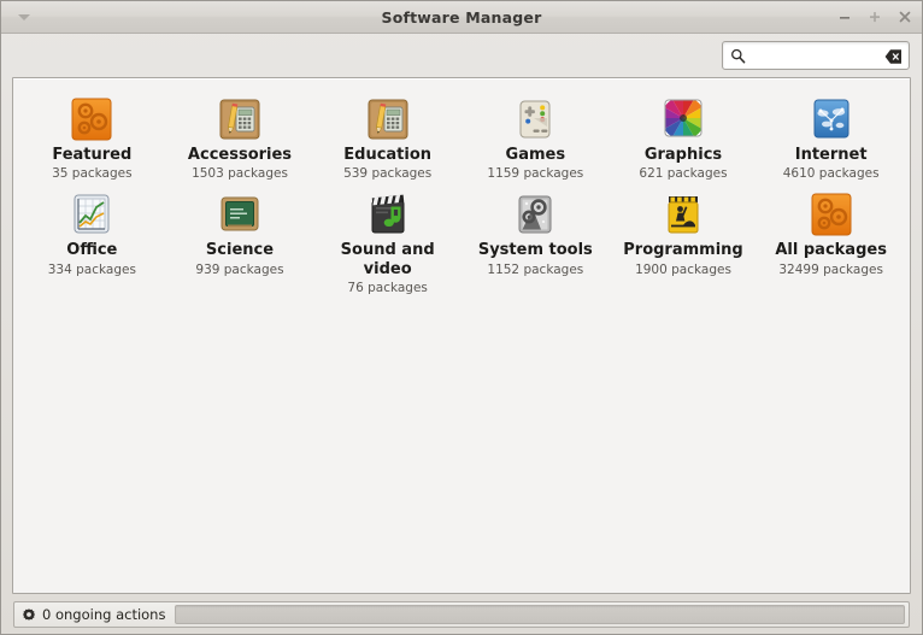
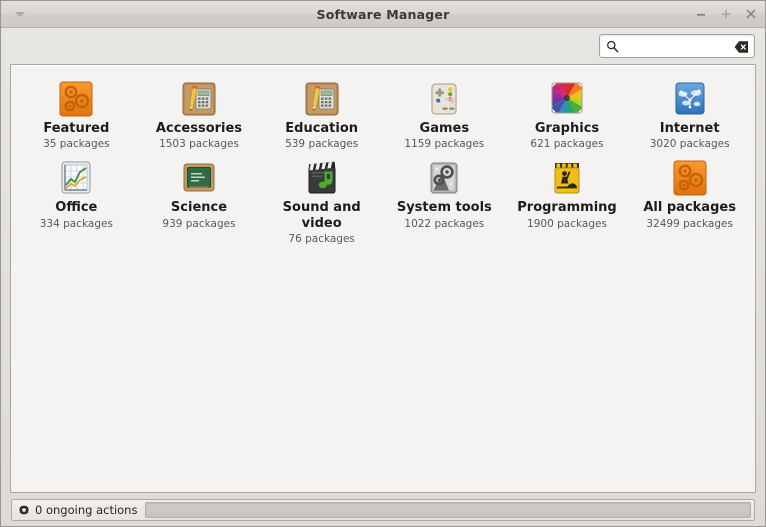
  Software Manager
  Featured
  35 packages
  Accessories
  1503 packages
  Education
  539 packages
  Games
  1159 packages
  Graphics
  621 packages
  Internet
- 4610 packages
+ 3020 packages
  Office
  334 packages
  Science
  939 packages
  Sound and video
  76 packages
  System tools
- 1152 packages
+ 1022 packages
  Programming
  1900 packages
  All packages
  32499 packages
  0 ongoing actions
